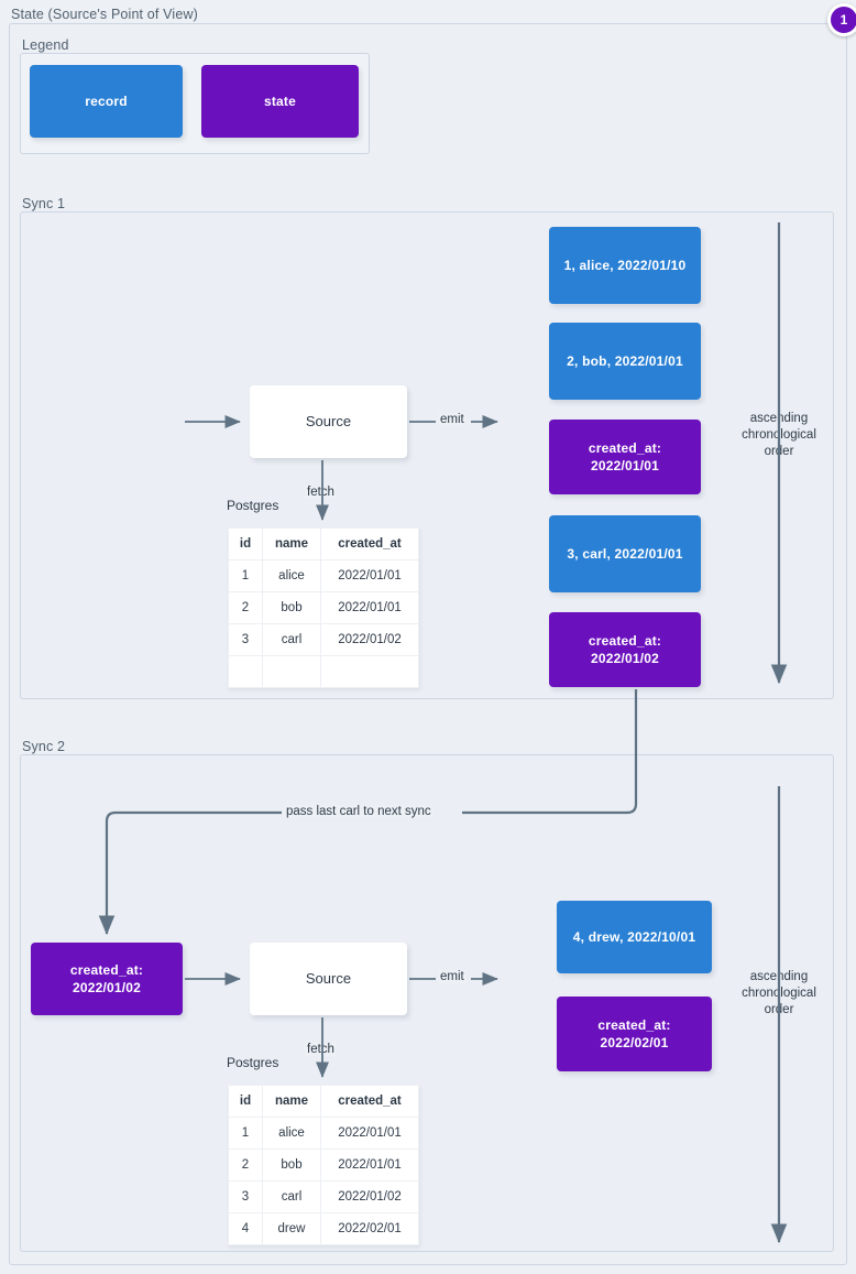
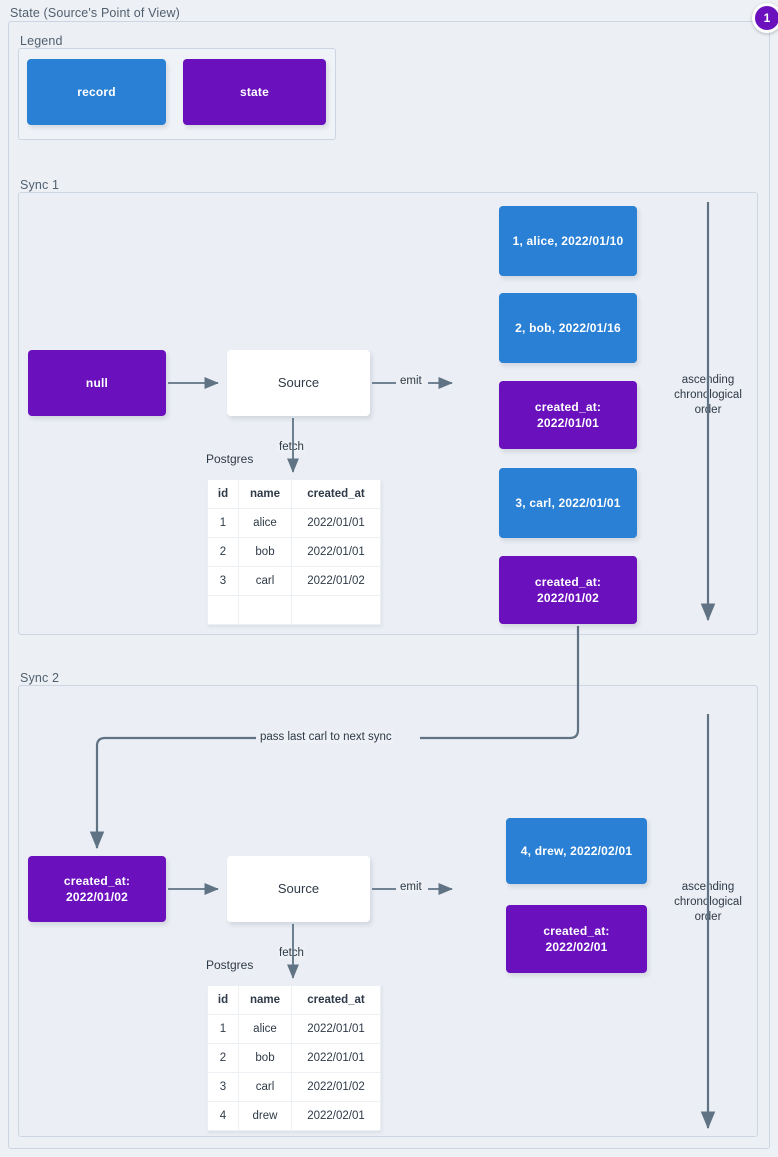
  State (Source's Point of View)
  Legend
  record
  state
  Sync 1
+ null
  Source
  fetch
  Postgres
  emit
  id	name	created_at
  1	alice	2022/01/01
  2	bob	2022/01/01
  3	carl	2022/01/02
  1, alice, 2022/01/10
- 2, bob, 2022/01/01
+ 2, bob, 2022/01/16
  created_at:
  2022/01/01
  3, carl, 2022/01/01
  created_at:
  2022/01/02
  ascending
  chronological
  orer
  Sync 2
  pass last carl to next sync
  created_at:
  2022/01/02
  Source
  fetch
  Postgres
  emit
  id	name	created_at
  1	alice	2022/01/01
  2	bob	2022/01/01
  3	carl	2022/01/02
  4	drew	2022/02/01
- 4, drew, 2022/10/01
+ 4, drew, 2022/02/01
  created_at:
  2022/02/01
  ascending
  chronological
  orer
  1
